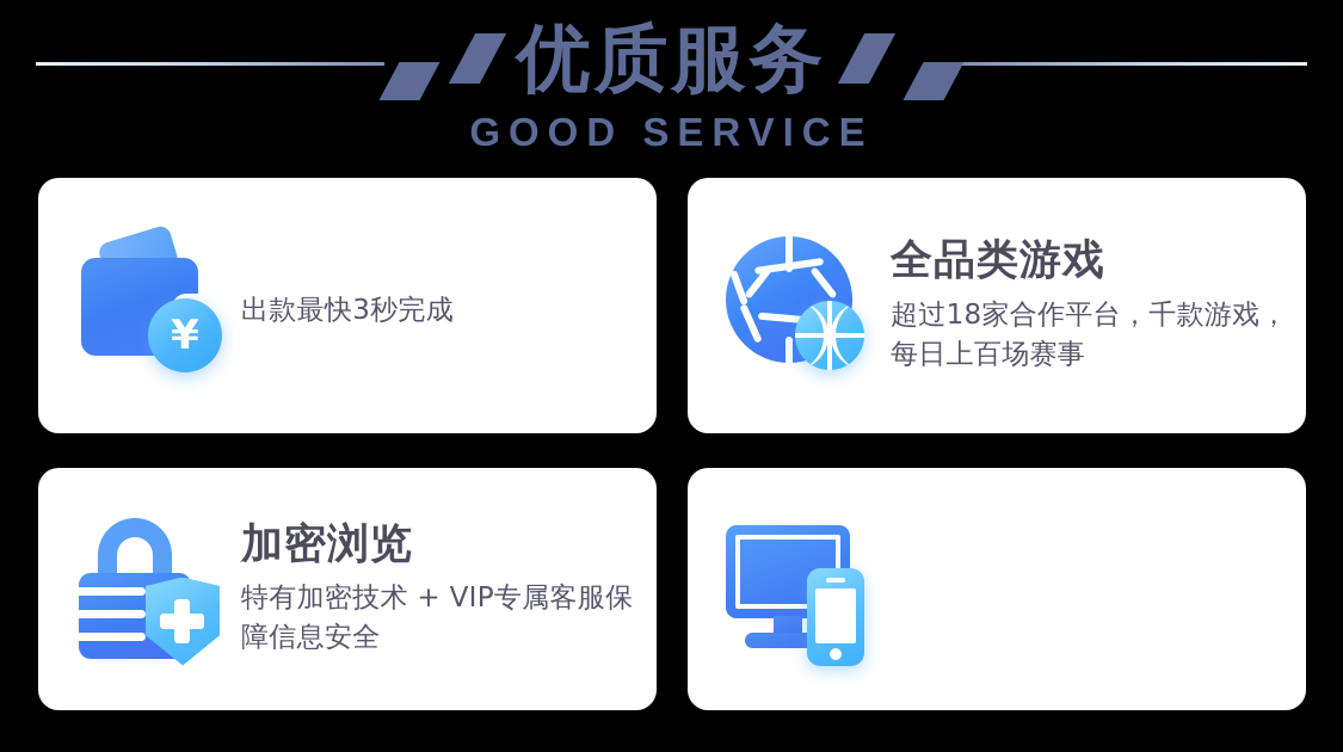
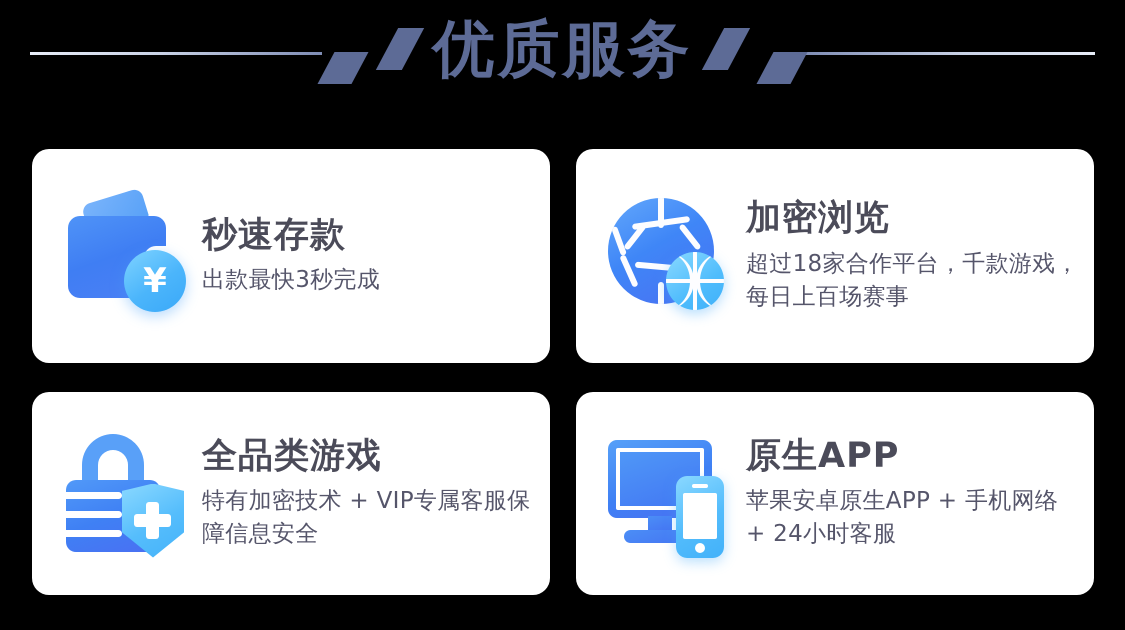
  优质服务
- GOOD SERVICE
  ¥
+ 秒速存款
  出款最快3秒完成
- 全品类游戏
+ 加密浏览
  超过18家合作平台，千款游戏，每日上百场赛事
- 加密浏览
+ 全品类游戏
  特有加密技术 + VIP专属客服保障信息安全
+ 原生APP
+ 苹果安卓原生APP + 手机网络 + 24小时客服
